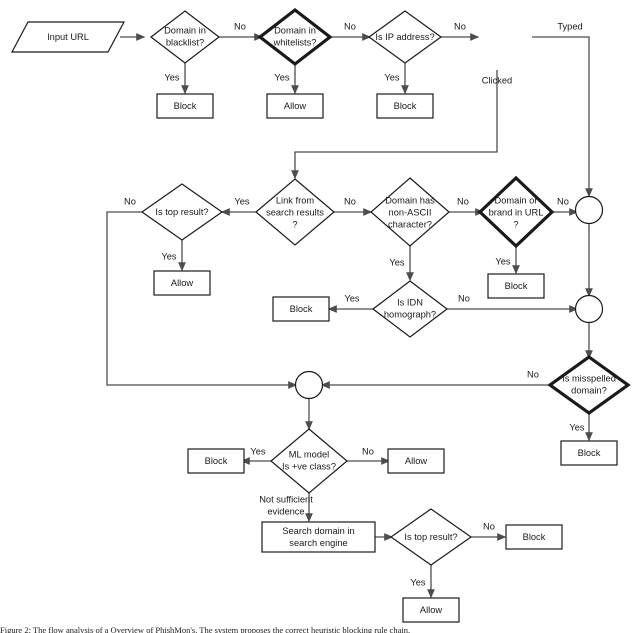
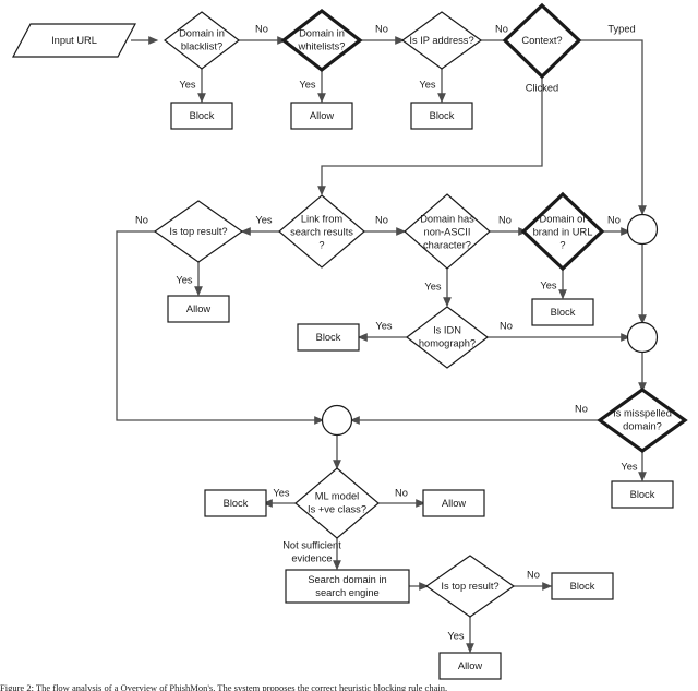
  Input URL
  Domain in
  blacklist?
  Block
  Domain in
  whitelists?
  Allow
  Is IP address?
  Block
+ Context?
  Link from
  search results
  ?
  Is top result?
  Allow
  Domain has
  non-ASCII
  character?
  Domain or
  brand in URL
  ?
  Block
  Is IDN
  homograph?
  Block
  Is misspelled
  domain?
  Block
  ML model
  Is +ve class?
  Block
  Allow
  Search domain in
  search engine
  Is top result?
  Block
  Allow
  No
  Yes
  No
  Yes
  No
  Yes
  Typed
  Clicked
  Yes
  No
  No
  Yes
  No
  Yes
  No
  Yes
  Yes
  No
  No
  Yes
  Yes
  No
  Not sufficient
  evidence
  No
  Yes
  Figure 2: The flow analysis of a Overview of PhishMon's. The system proposes the correct heuristic blocking rule chain.
